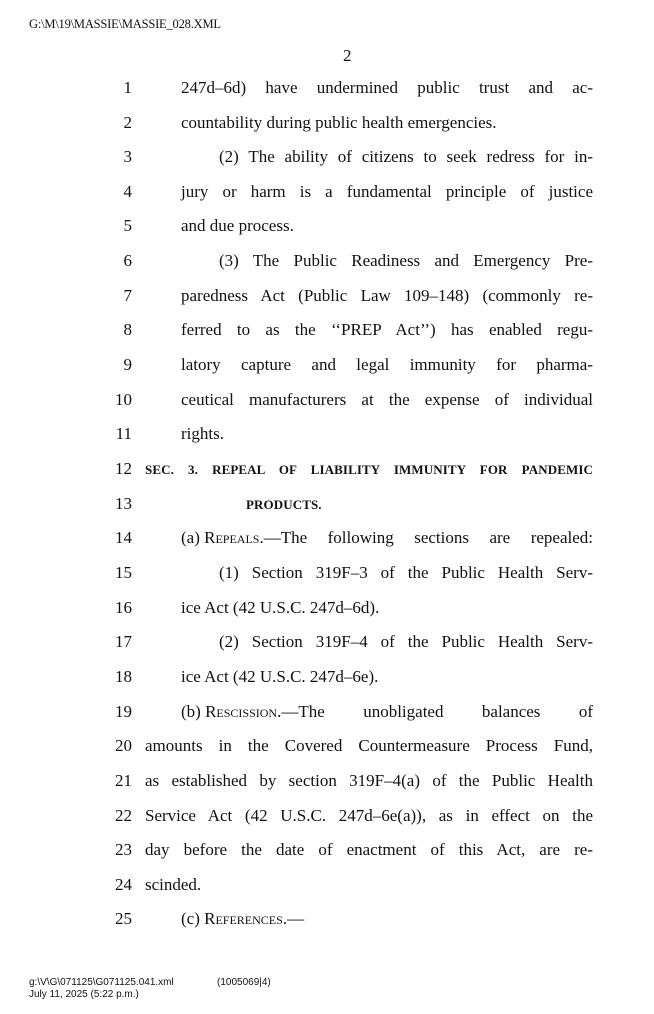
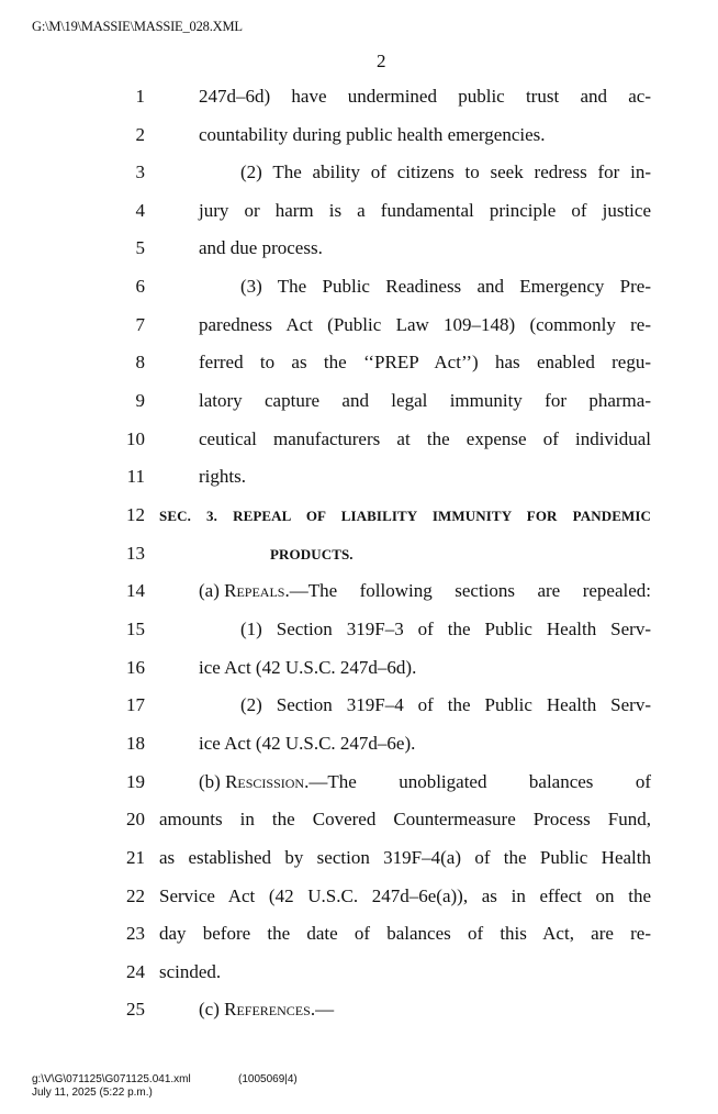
  G:\M\19\MASSIE\MASSIE_028.XML
  2
  1
  247d–6d) have undermined public trust and ac-
  2
  countability during public health emergencies.
  3
  (2) The ability of citizens to seek redress for in-
  4
  jury or harm is a fundamental principle of justice
  5
  and due process.
  6
  (3) The Public Readiness and Emergency Pre-
  7
  paredness Act (Public Law 109–148) (commonly re-
  8
  ferred to as the ‘‘PREP Act’’) has enabled regu-
  9
  latory capture and legal immunity for pharma-
  10
  ceutical manufacturers at the expense of individual
  11
  rights.
  12
  SEC. 3. REPEAL OF LIABILITY IMMUNITY FOR PANDEMIC
  13
  PRODUCTS.
  14
  (a)
  Repeals
  .—The following sections are repealed:
  15
  (1) Section 319F–3 of the Public Health Serv-
  16
  ice Act (42 U.S.C. 247d–6d).
  17
  (2) Section 319F–4 of the Public Health Serv-
  18
  ice Act (42 U.S.C. 247d–6e).
  19
  (b)
  Rescission
  .—The unobligated balances of
  20
  amounts in the Covered Countermeasure Process Fund,
  21
  as established by section 319F–4(a) of the Public Health
  22
  Service Act (42 U.S.C. 247d–6e(a)), as in effect on the
  23
- day before the date of enactment of this Act, are re-
+ day before the date of balances of this Act, are re-
  24
  scinded.
  25
  (c) References.—
  g:\V\G\071125\G071125.041.xml
  (1005069|4)
  July 11, 2025 (5:22 p.m.)
